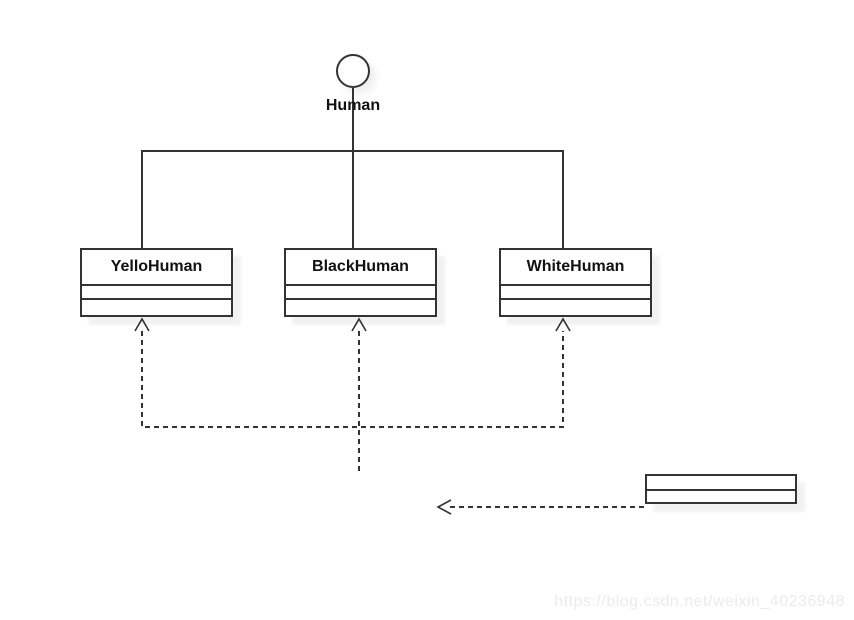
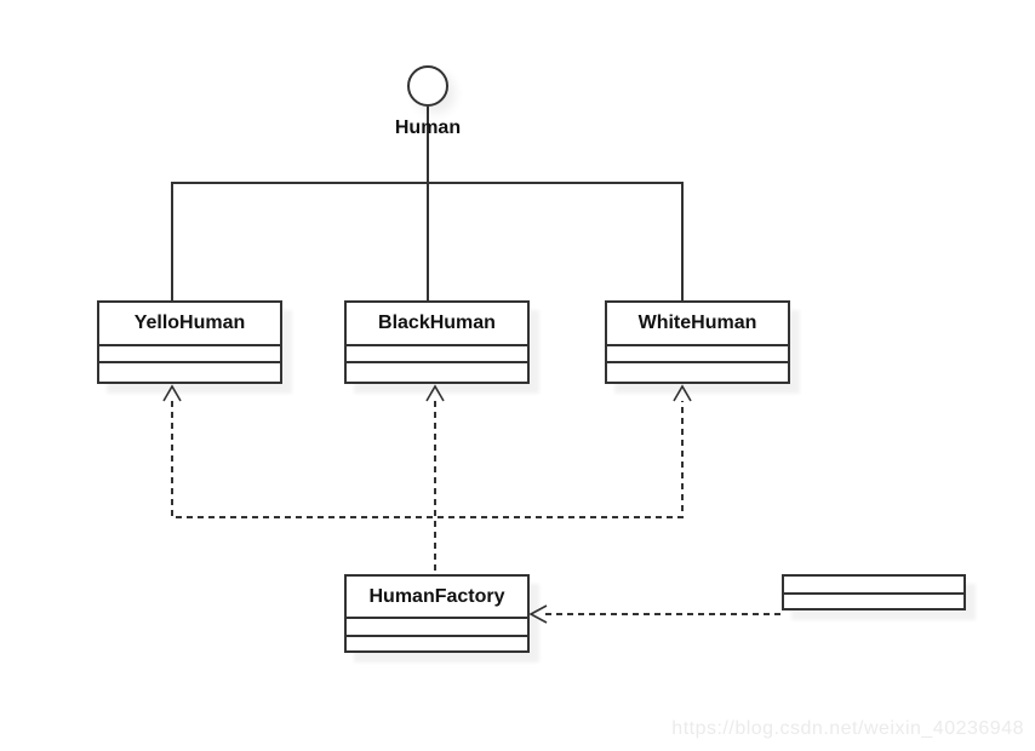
  Human
  YelloHuman
  BlackHuman
  WhiteHuman
+ HumanFactory
